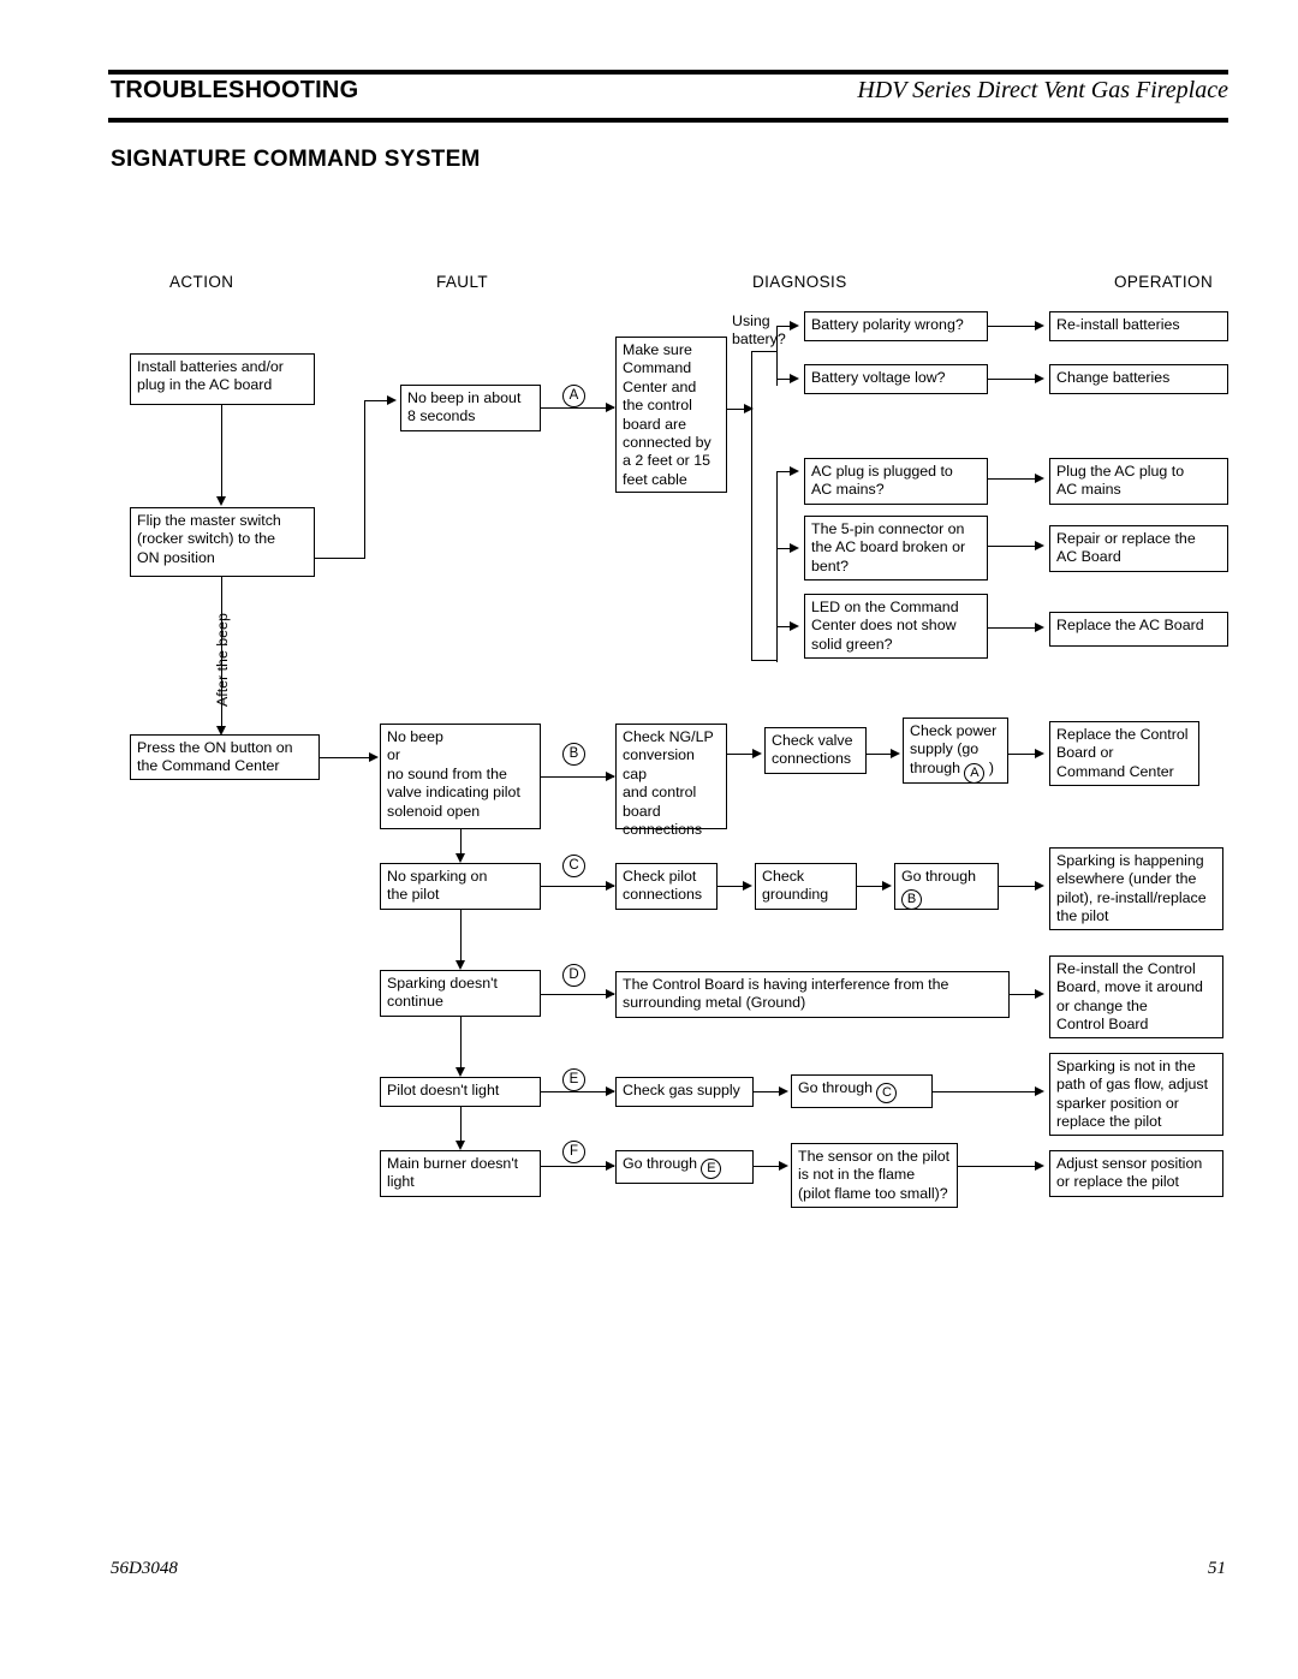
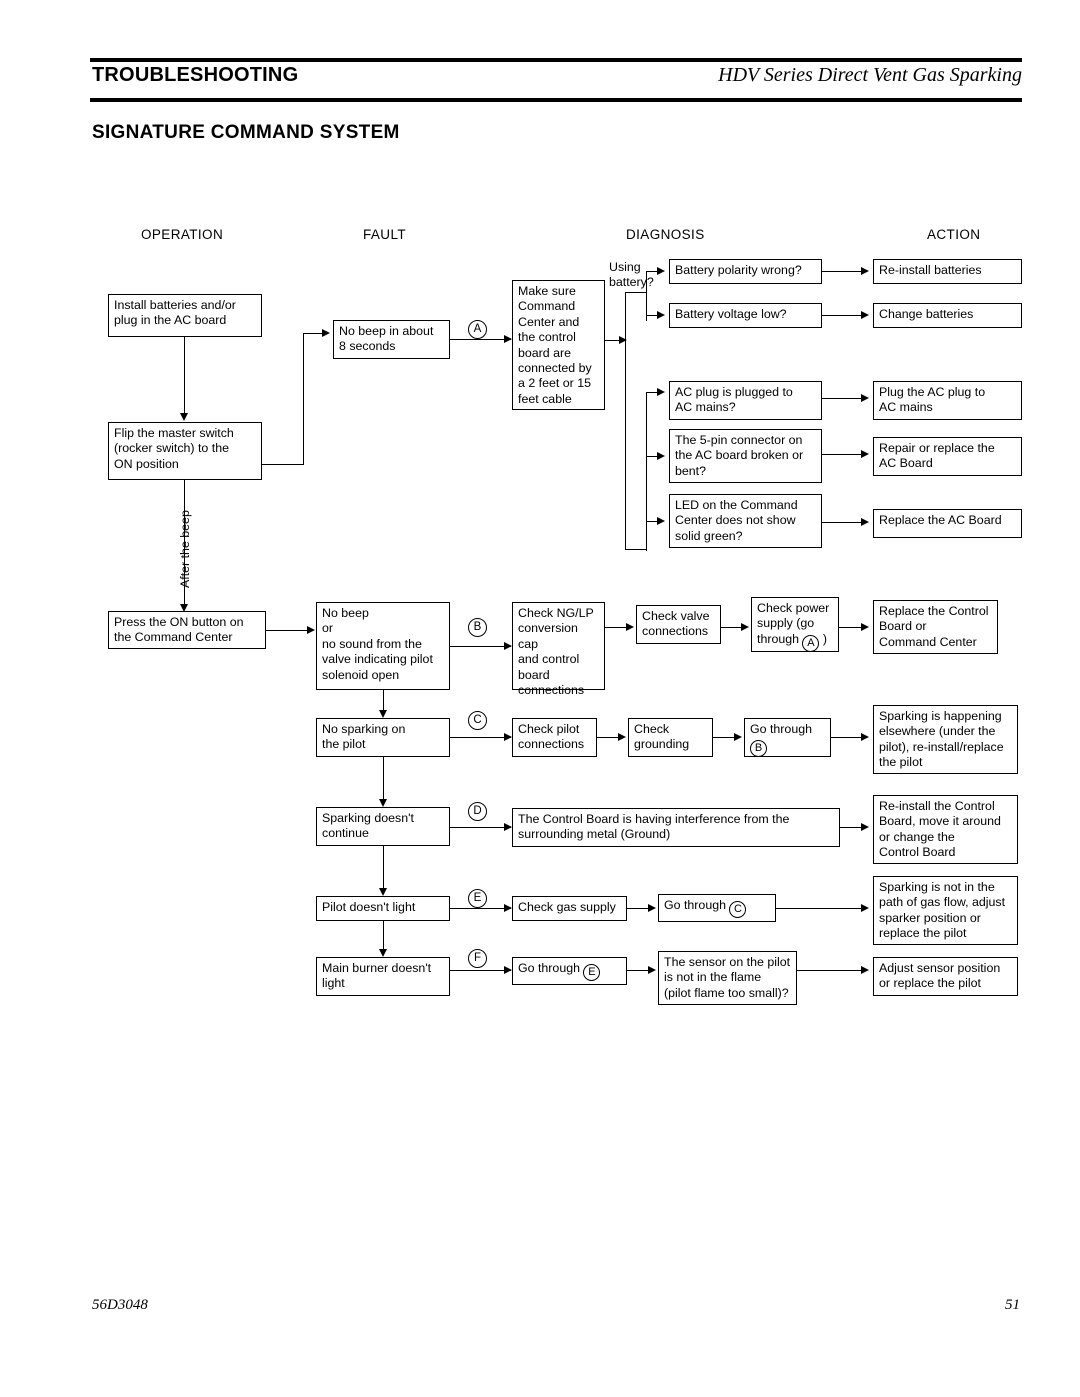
  TROUBLESHOOTING
- HDV Series Direct Vent Gas Fireplace
+ HDV Series Direct Vent Gas Sparking
  SIGNATURE COMMAND SYSTEM
- ACTION
+ OPERATION
  FAULT
  DIAGNOSIS
- OPERATION
+ ACTION
  Install batteries and/or
  plug in the AC board
  Flip the master switch
  (rocker switch) to the
  ON position
  Press the ON button on
  the Command Center
  No beep in about
  8 seconds
  A
  No beep
  or
  no sound from the
  valve indicating pilot
  solenoid open
  B
  No sparking on
  the pilot
  C
  Sparking doesn't
  continue
  D
  Pilot doesn't light
  E
  Main burner doesn't
  light
  F
  Make sure
  Command
  Center and
  the control
  board are
  connected by
  a 2 feet or 15
  feet cable
  Using
  battery?
  Battery polarity wrong?
  Battery voltage low?
  AC plug is plugged to
  AC mains?
  The 5-pin connector on
  the AC board broken or
  bent?
  LED on the Command
  Center does not show
  solid green?
  Re-install batteries
  Change batteries
  Plug the AC plug to
  AC mains
  Repair or replace the
  AC Board
  Replace the AC Board
  Check NG/LP
  conversion cap
  and control
  board
  connections
  Check valve
  connections
  Check power
  supply (go
  through A )
  Replace the Control
  Board or
  Command Center
  Check pilot
  connections
  Check
  grounding
  Go through
  B
  Sparking is happening
  elsewhere (under the
  pilot), re-install/replace
  the pilot
  The Control Board is having interference from the
  surrounding metal (Ground)
  Re-install the Control
  Board, move it around
  or change the
  Control Board
  Check gas supply
  Go through C
  Sparking is not in the
  path of gas flow, adjust
  sparker position or
  replace the pilot
  Go through E
  The sensor on the pilot
  is not in the flame
  (pilot flame too small)?
  Adjust sensor position
  or replace the pilot
  56D3048
  51
